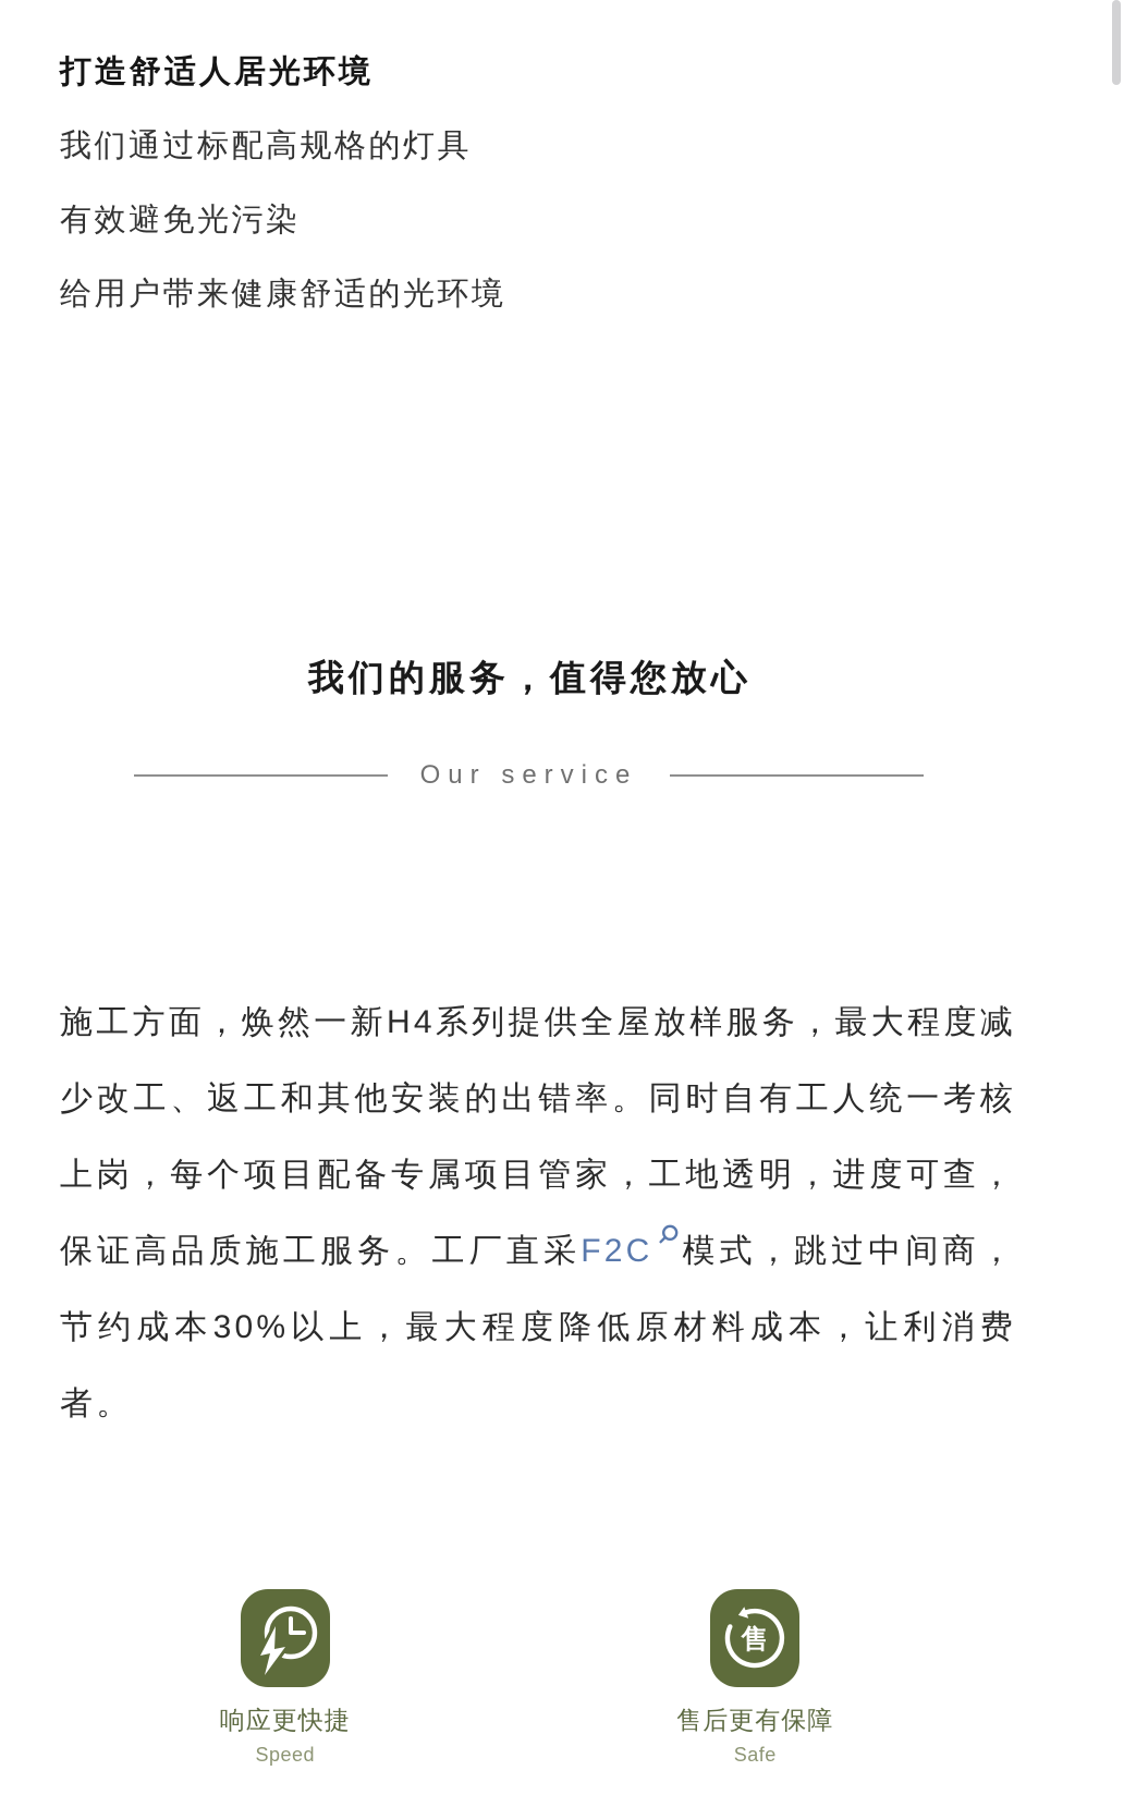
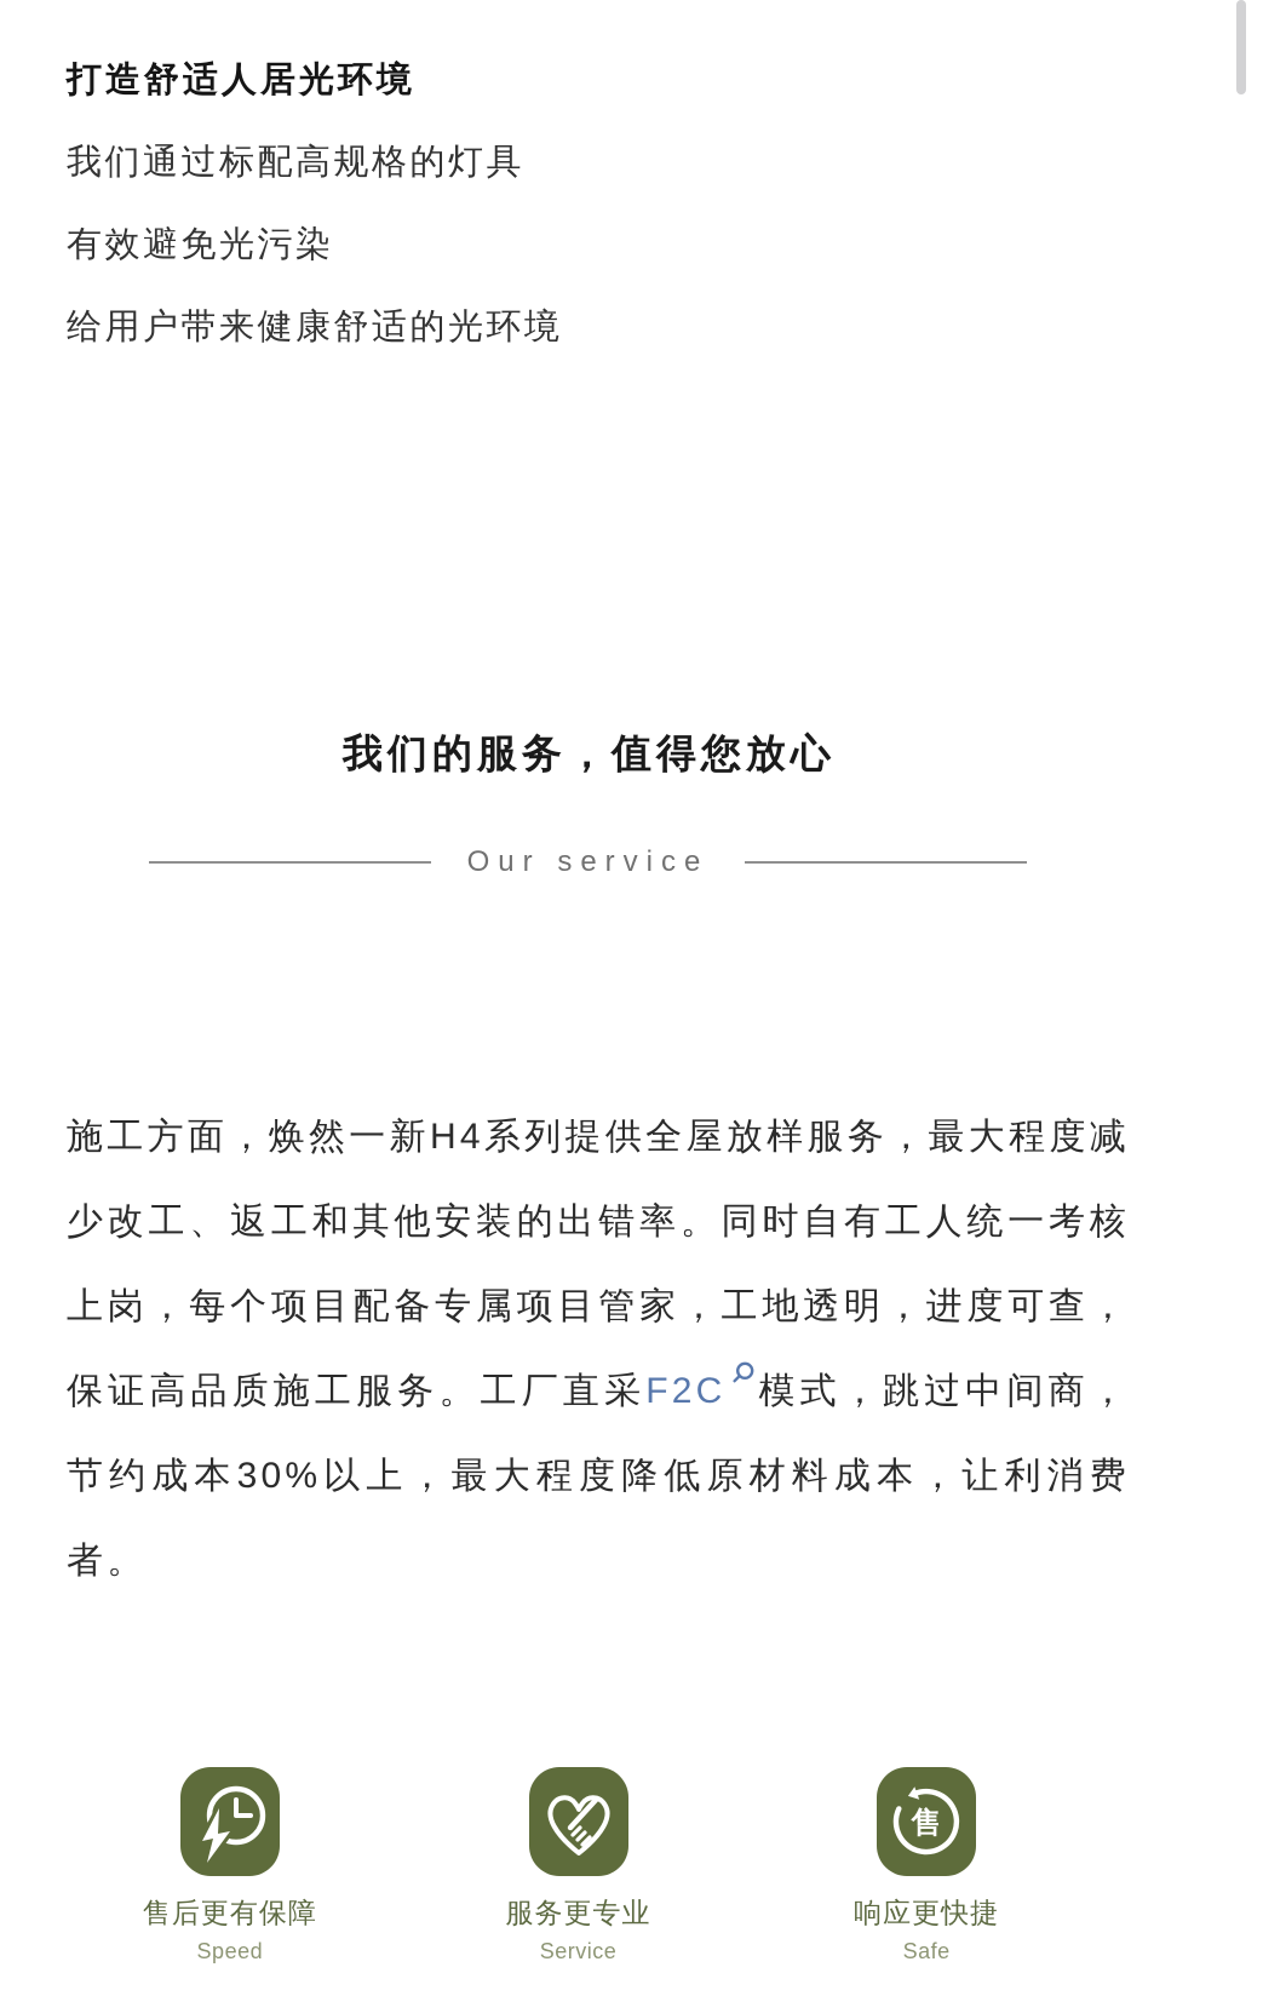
  打造舒适人居光环境
  我们通过标配高规格的灯具
  有效避免光污染
  给用户带来健康舒适的光环境
  我们的服务，值得您放心
  Our service
  施工方面，焕然一新H4系列提供全屋放样服务，最大程度减少改工、返工和其他安装的出错率。同时自有工人统一考核上岗，每个项目配备专属项目管家，工地透明，进度可查，保证高品质施工服务。工厂直采F2C 模式，跳过中间商，节约成本30%以上，最大程度降低原材料成本，让利消费者。
- 响应更快捷
+ 售后更有保障
  Speed
+ 服务更专业
+ Service
  售
- 售后更有保障
+ 响应更快捷
  Safe
